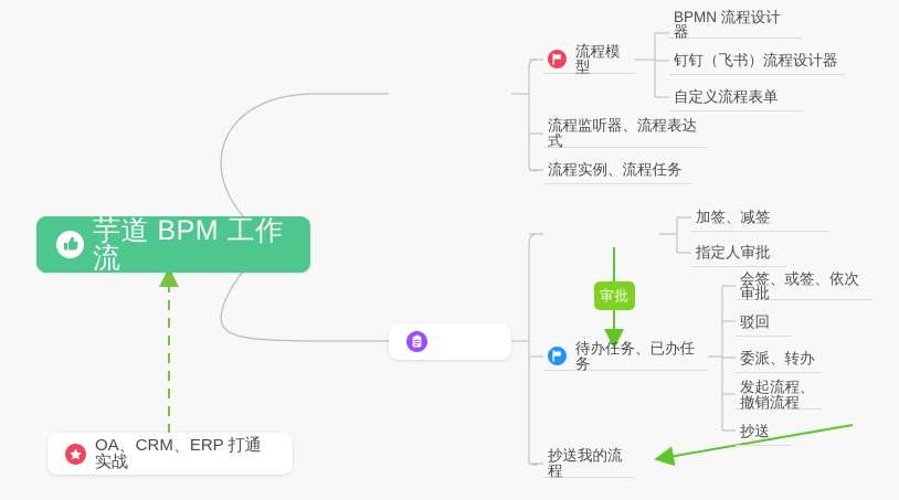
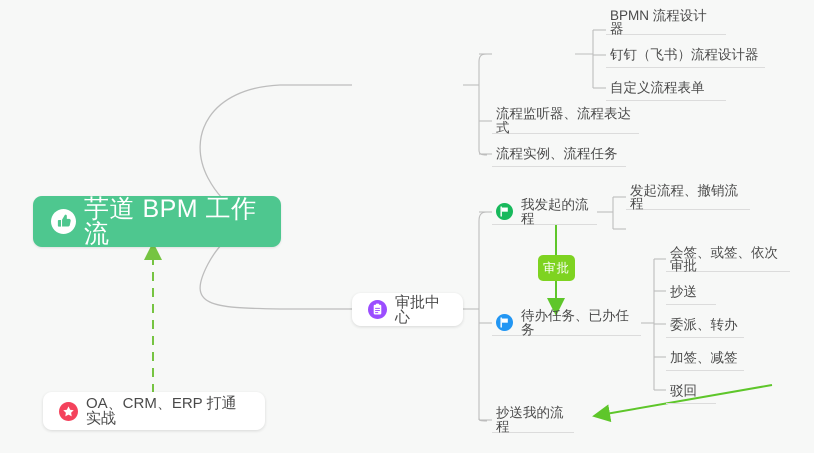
  芋道 BPM 工作流
- 流程模型
  BPMN 流程设计器
  钉钉（飞书）流程设计器
  自定义流程表单
  流程监听器、流程表达式
  流程实例、流程任务
+ 审批中心
+ 我发起的流程
- 加签、减签
+ 发起流程、撤销流程
- 指定人审批
  待办任务、已办任务
  会签、或签、依次审批
- 驳回
+ 抄送
  委派、转办
- 发起流程、撤销流程
+ 加签、减签
- 抄送
+ 驳回
  抄送我的流程
  审批
  OA、CRM、ERP 打通实战
